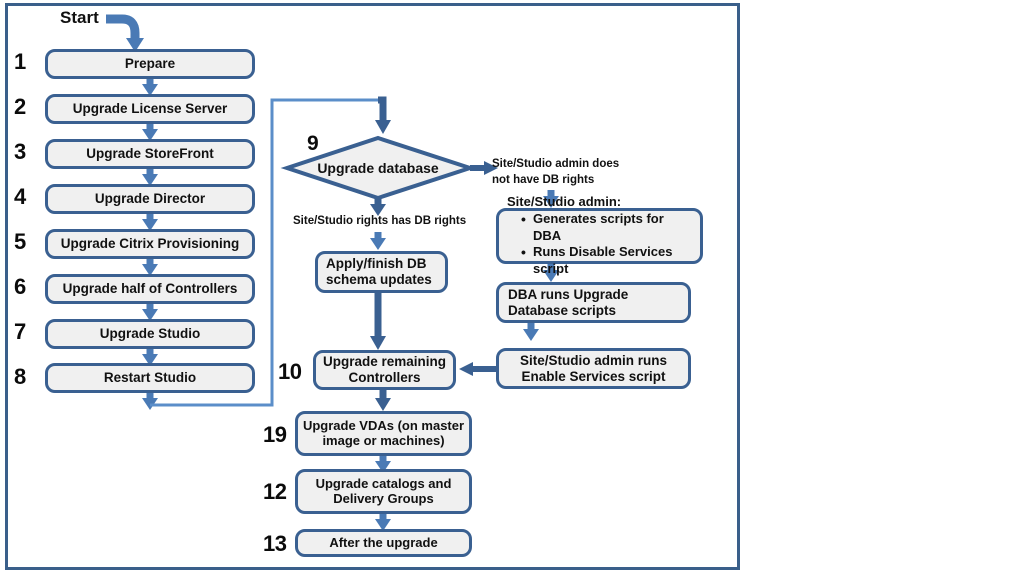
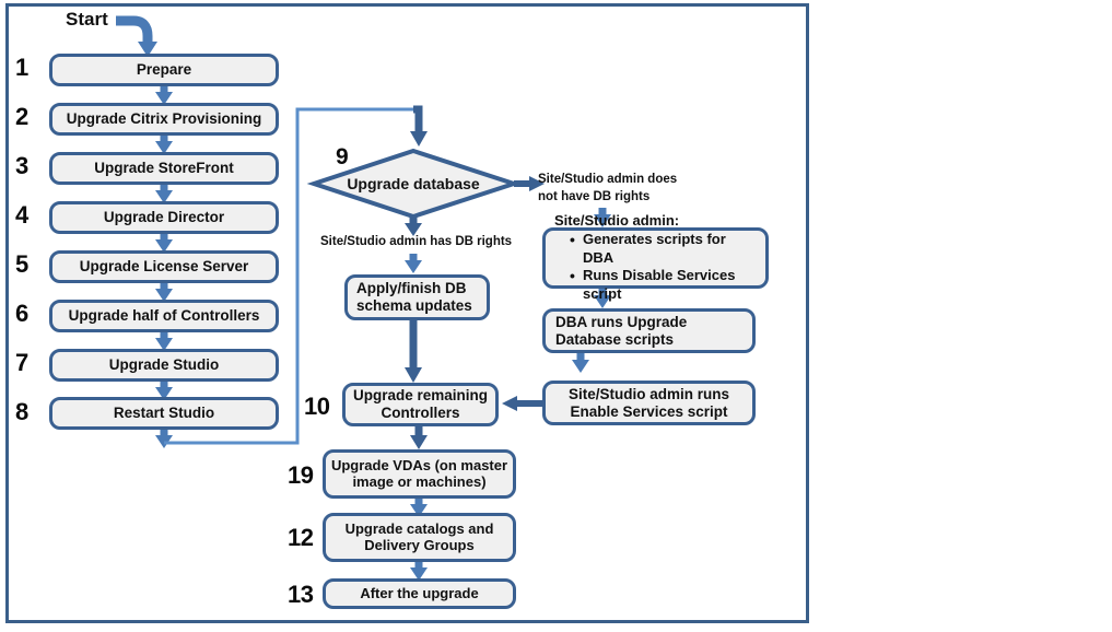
  Start
  1
  Prepare
  2
- Upgrade License Server
+ Upgrade Citrix Provisioning
  3
  Upgrade StoreFront
  4
  Upgrade Director
  5
- Upgrade Citrix Provisioning
+ Upgrade License Server
  6
  Upgrade half of Controllers
  7
  Upgrade Studio
  8
  Restart Studio
  9
  Upgrade database
- Site/Studio rights has DB rights
+ Site/Studio admin has DB rights
  Site/Studio admin does
  not have DB rights
  Apply/finish DB
  schema updates
  10
  Upgrade remaining
  Controllers
  19
  Upgrade VDAs (on master
  image or machines)
  12
  Upgrade catalogs and
  Delivery Groups
  13
  After the upgrade
  Site/Studio admin:
  Generates scripts for DBA
  Runs Disable Services script
  DBA runs Upgrade
  Database scripts
  Site/Studio admin runs
  Enable Services script
